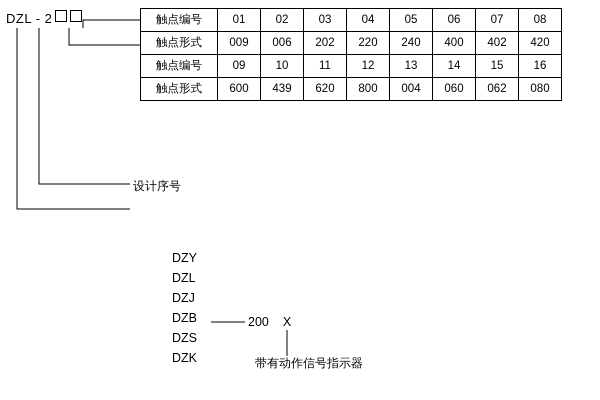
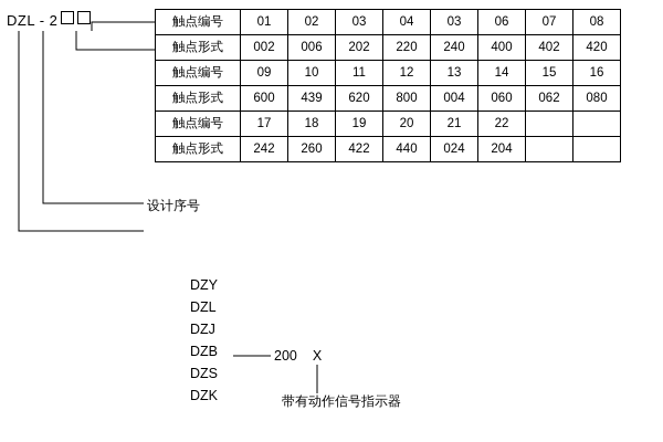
  DZL - 2
- 触点编号	01	02	03	04	05	06	07	08
+ 触点编号	01	02	03	04	03	06	07	08
- 触点形式	009	006	202	220	240	400	402	420
+ 触点形式	002	006	202	220	240	400	402	420
  触点编号	09	10	11	12	13	14	15	16
  触点形式	600	439	620	800	004	060	062	080
+ 触点编号	17	18	19	20	21	22
+ 触点形式	242	260	422	440	024	204
  设计序号
  DZY
  DZL
  DZJ
  DZB
  DZS
  DZK
  200 X
  带有动作信号指示器
